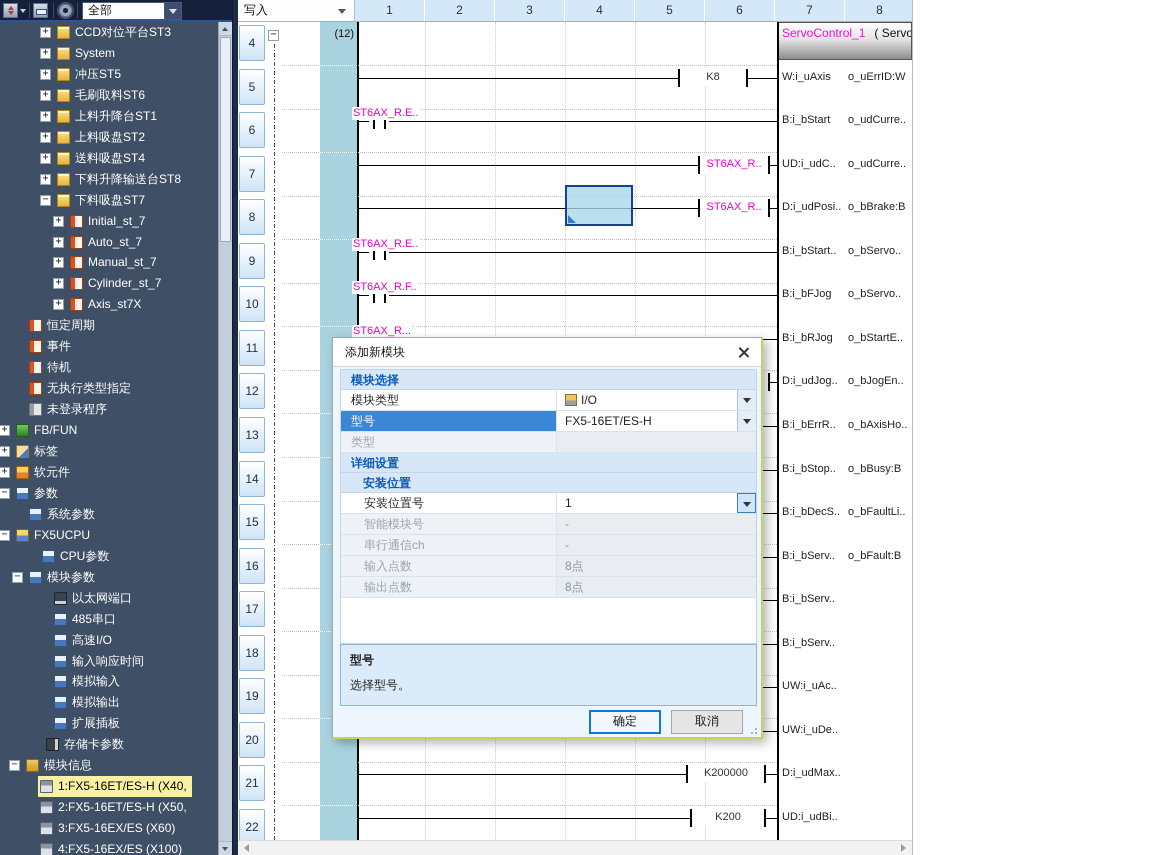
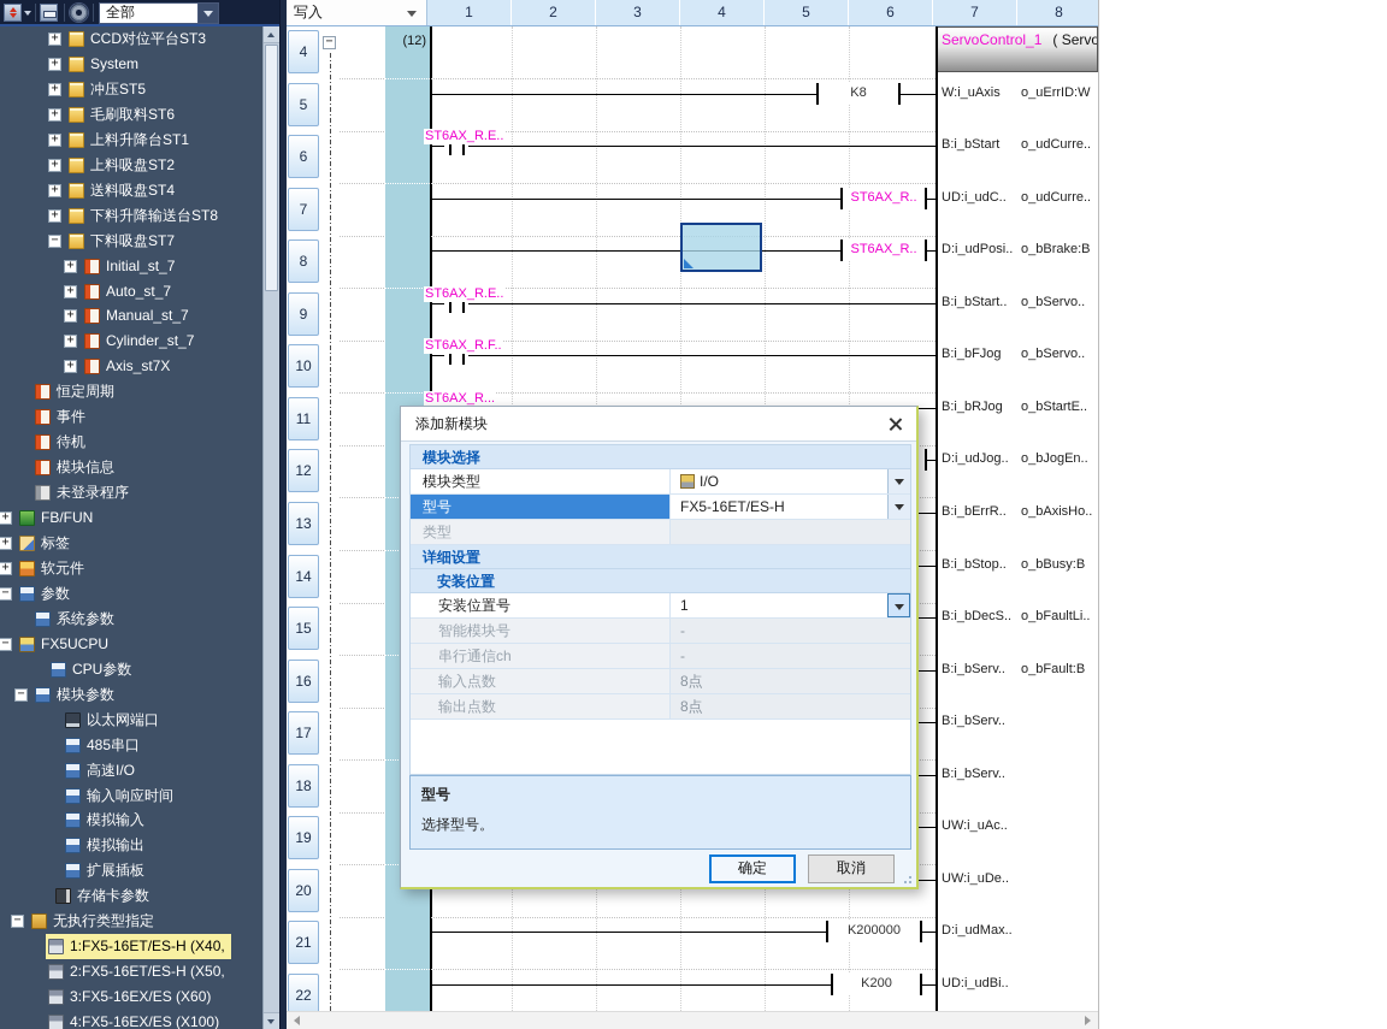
  全部
  +
  CCD对位平台ST3
  +
  System
  +
  冲压ST5
  +
  毛刷取料ST6
  +
  上料升降台ST1
  +
  上料吸盘ST2
  +
  送料吸盘ST4
  +
  下料升降输送台ST8
  −
  下料吸盘ST7
  +
  Initial_st_7
  +
  Auto_st_7
  +
  Manual_st_7
  +
  Cylinder_st_7
  +
  Axis_st7X
  恒定周期
  事件
  待机
- 无执行类型指定
+ 模块信息
  未登录程序
  +
  FB/FUN
  +
  标签
  +
  软元件
  −
  参数
  系统参数
  −
  FX5UCPU
  CPU参数
  −
  模块参数
  以太网端口
  485串口
  高速I/O
  输入响应时间
  模拟输入
  模拟输出
  扩展插板
  存储卡参数
  −
- 模块信息
+ 无执行类型指定
  1:FX5-16ET/ES-H (X40,
  2:FX5-16ET/ES-H (X50,
  3:FX5-16EX/ES (X60)
  4:FX5-16EX/ES (X100)
  写入
  1
  2
  3
  4
  5
  6
  7
  8
  (12)
  4
  −
  5
  K8
  6
  ST6AX_R.E..
  7
  ST6AX_R..
  8
  ST6AX_R..
  9
  ST6AX_R.E..
  10
  ST6AX_R.F..
  11
  ST6AX_R...
  12
  13
  14
  15
  16
  17
  18
  19
  20
  21
  K200000
  22
  K200
  W:i_uAxis
  o_uErrID:W
  B:i_bStart
  o_udCurre..
  UD:i_udC..
  o_udCurre..
  D:i_udPosi..
  o_bBrake:B
  B:i_bStart..
  o_bServo..
  B:i_bFJog
  o_bServo..
  B:i_bRJog
  o_bStartE..
  D:i_udJog..
  o_bJogEn..
  B:i_bErrR..
  o_bAxisHo..
  B:i_bStop..
  o_bBusy:B
  B:i_bDecS..
  o_bFaultLi..
  B:i_bServ..
  o_bFault:B
  B:i_bServ..
  B:i_bServ..
  UW:i_uAc..
  UW:i_uDe..
  D:i_udMax..
  UD:i_udBi..
  ServoControl_1 ( Servo
  添加新模块
  模块选择
  模块类型
  I/O
  型号
  FX5-16ET/ES-H
  类型
  详细设置
  安装位置
  安装位置号
  1
  智能模块号
  -
  串行通信ch
  -
  输入点数
  8点
  输出点数
  8点
  型号
  选择型号。
  确定
  取消
